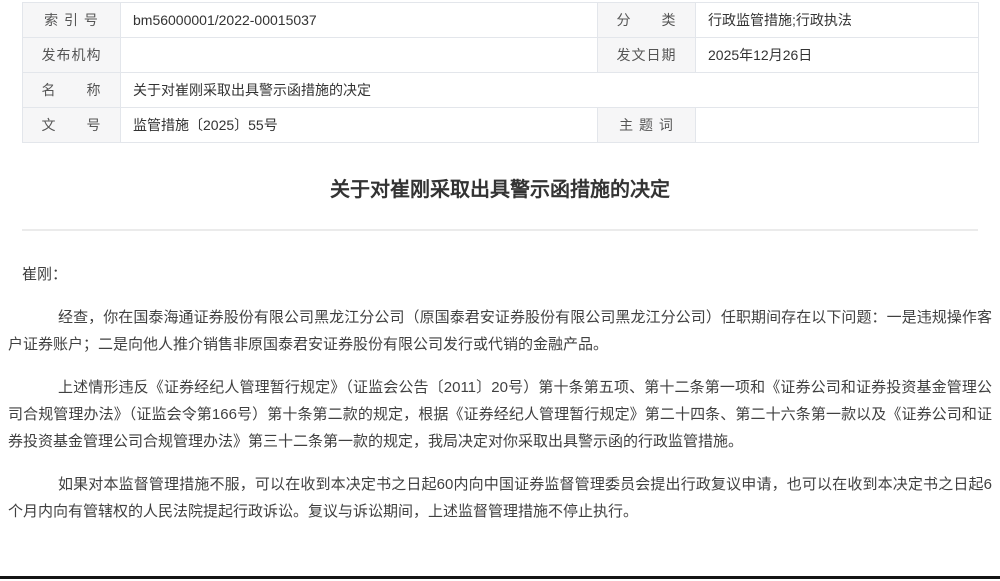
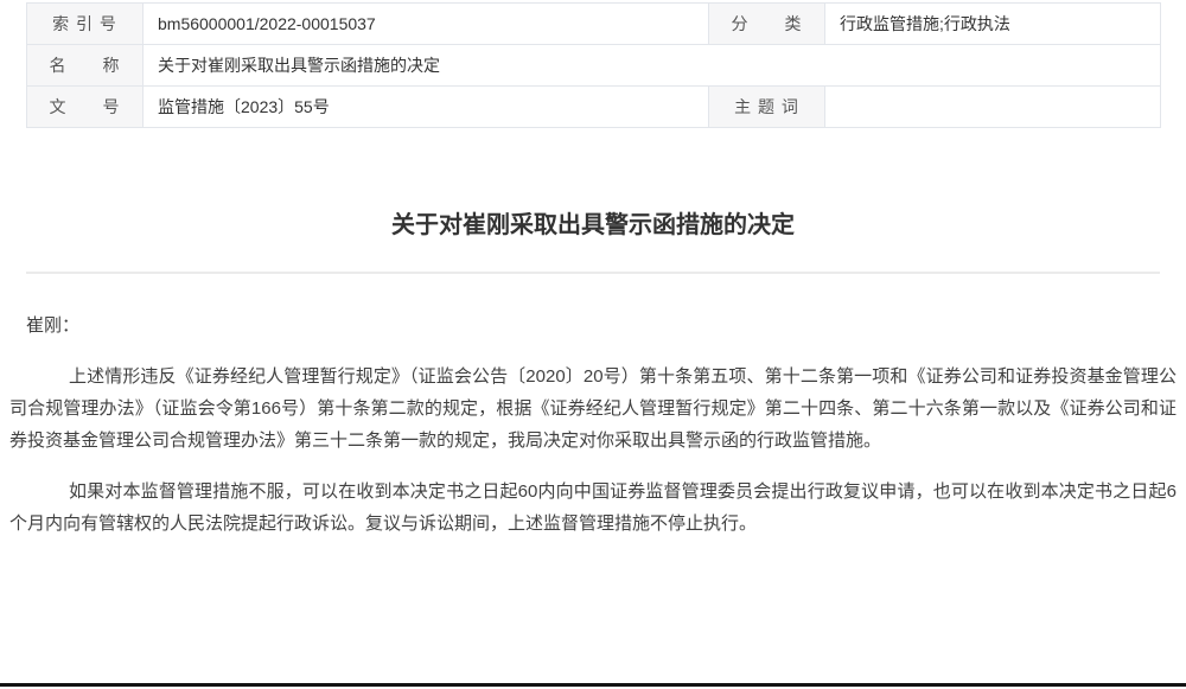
  索 引 号	bm56000001/2022-00015037	分 类	行政监管措施;行政执法
- 发布机构		发文日期	2025年12月26日
  名 称	关于对崔刚采取出具警示函措施的决定
- 文 号	监管措施〔2025〕55号	主 题 词
+ 文 号	监管措施〔2023〕55号	主 题 词
  关于对崔刚采取出具警示函措施的决定
  崔刚：
- 经查，你在国泰海通证券股份有限公司黑龙江分公司（原国泰君安证券股份有限公司黑龙江分公司）任职期间存在以下问题：一是违规操作客户证券账户；二是向他人推介销售非原国泰君安证券股份有限公司发行或代销的金融产品。
- 上述情形违反《证券经纪人管理暂行规定》（证监会公告〔2011〕20号）第十条第五项、第十二条第一项和《证券公司和证券投资基金管理公司合规管理办法》（证监会令第166号）第十条第二款的规定，根据《证券经纪人管理暂行规定》第二十四条、第二十六条第一款以及《证券公司和证券投资基金管理公司合规管理办法》第三十二条第一款的规定，我局决定对你采取出具警示函的行政监管措施。
+ 上述情形违反《证券经纪人管理暂行规定》（证监会公告〔2020〕20号）第十条第五项、第十二条第一项和《证券公司和证券投资基金管理公司合规管理办法》（证监会令第166号）第十条第二款的规定，根据《证券经纪人管理暂行规定》第二十四条、第二十六条第一款以及《证券公司和证券投资基金管理公司合规管理办法》第三十二条第一款的规定，我局决定对你采取出具警示函的行政监管措施。
  如果对本监督管理措施不服，可以在收到本决定书之日起60内向中国证券监督管理委员会提出行政复议申请，也可以在收到本决定书之日起6个月内向有管辖权的人民法院提起行政诉讼。复议与诉讼期间，上述监督管理措施不停止执行。
